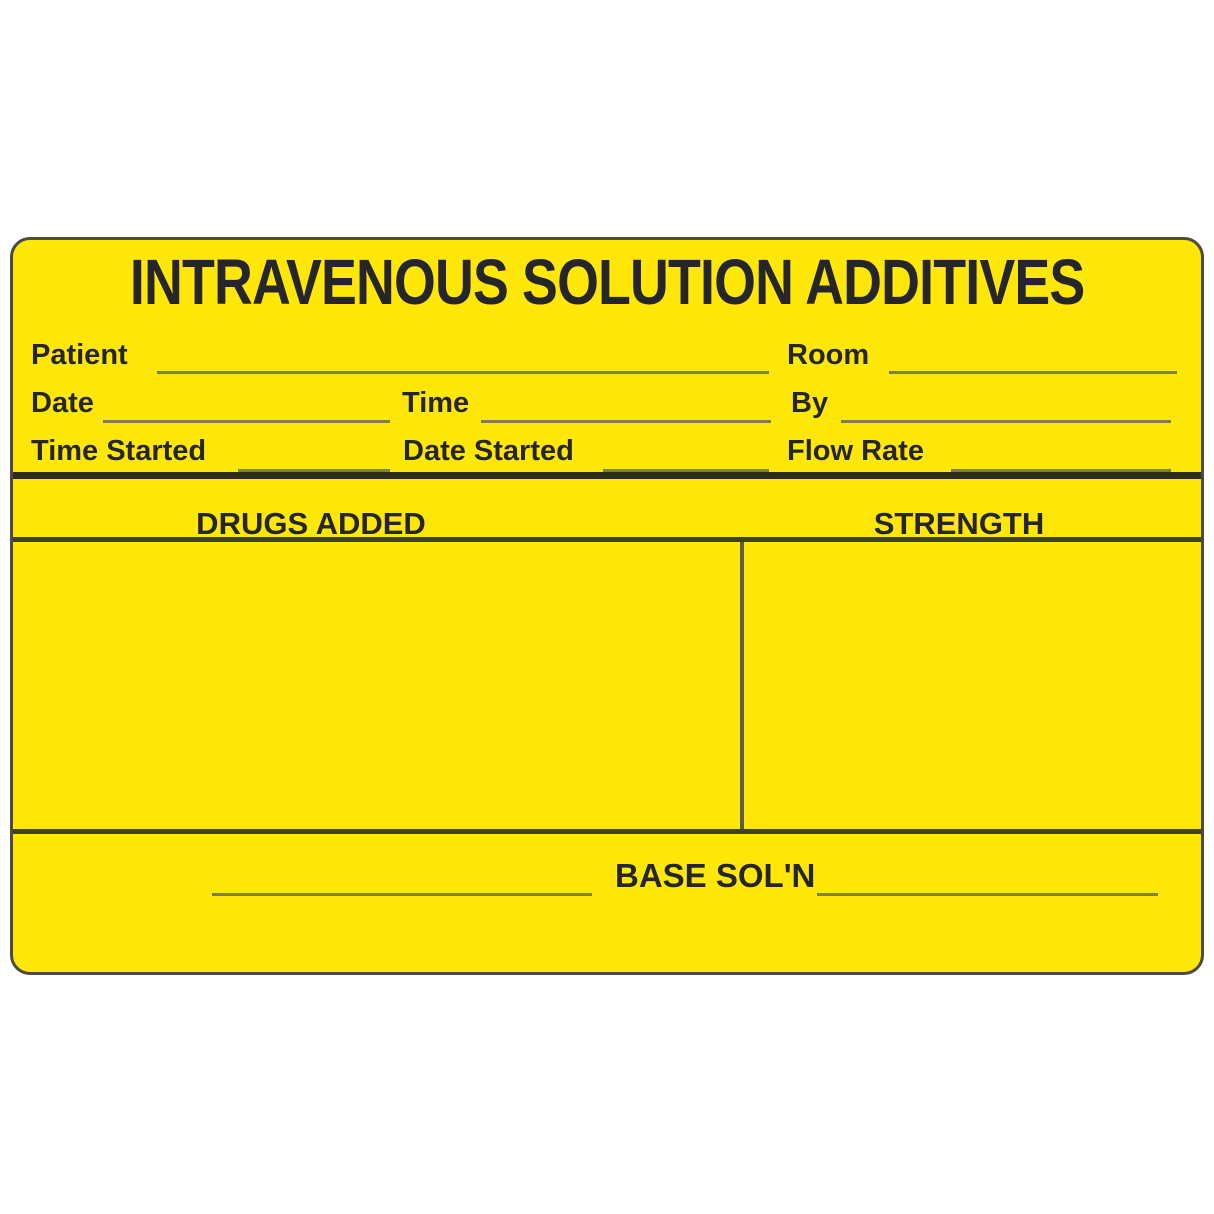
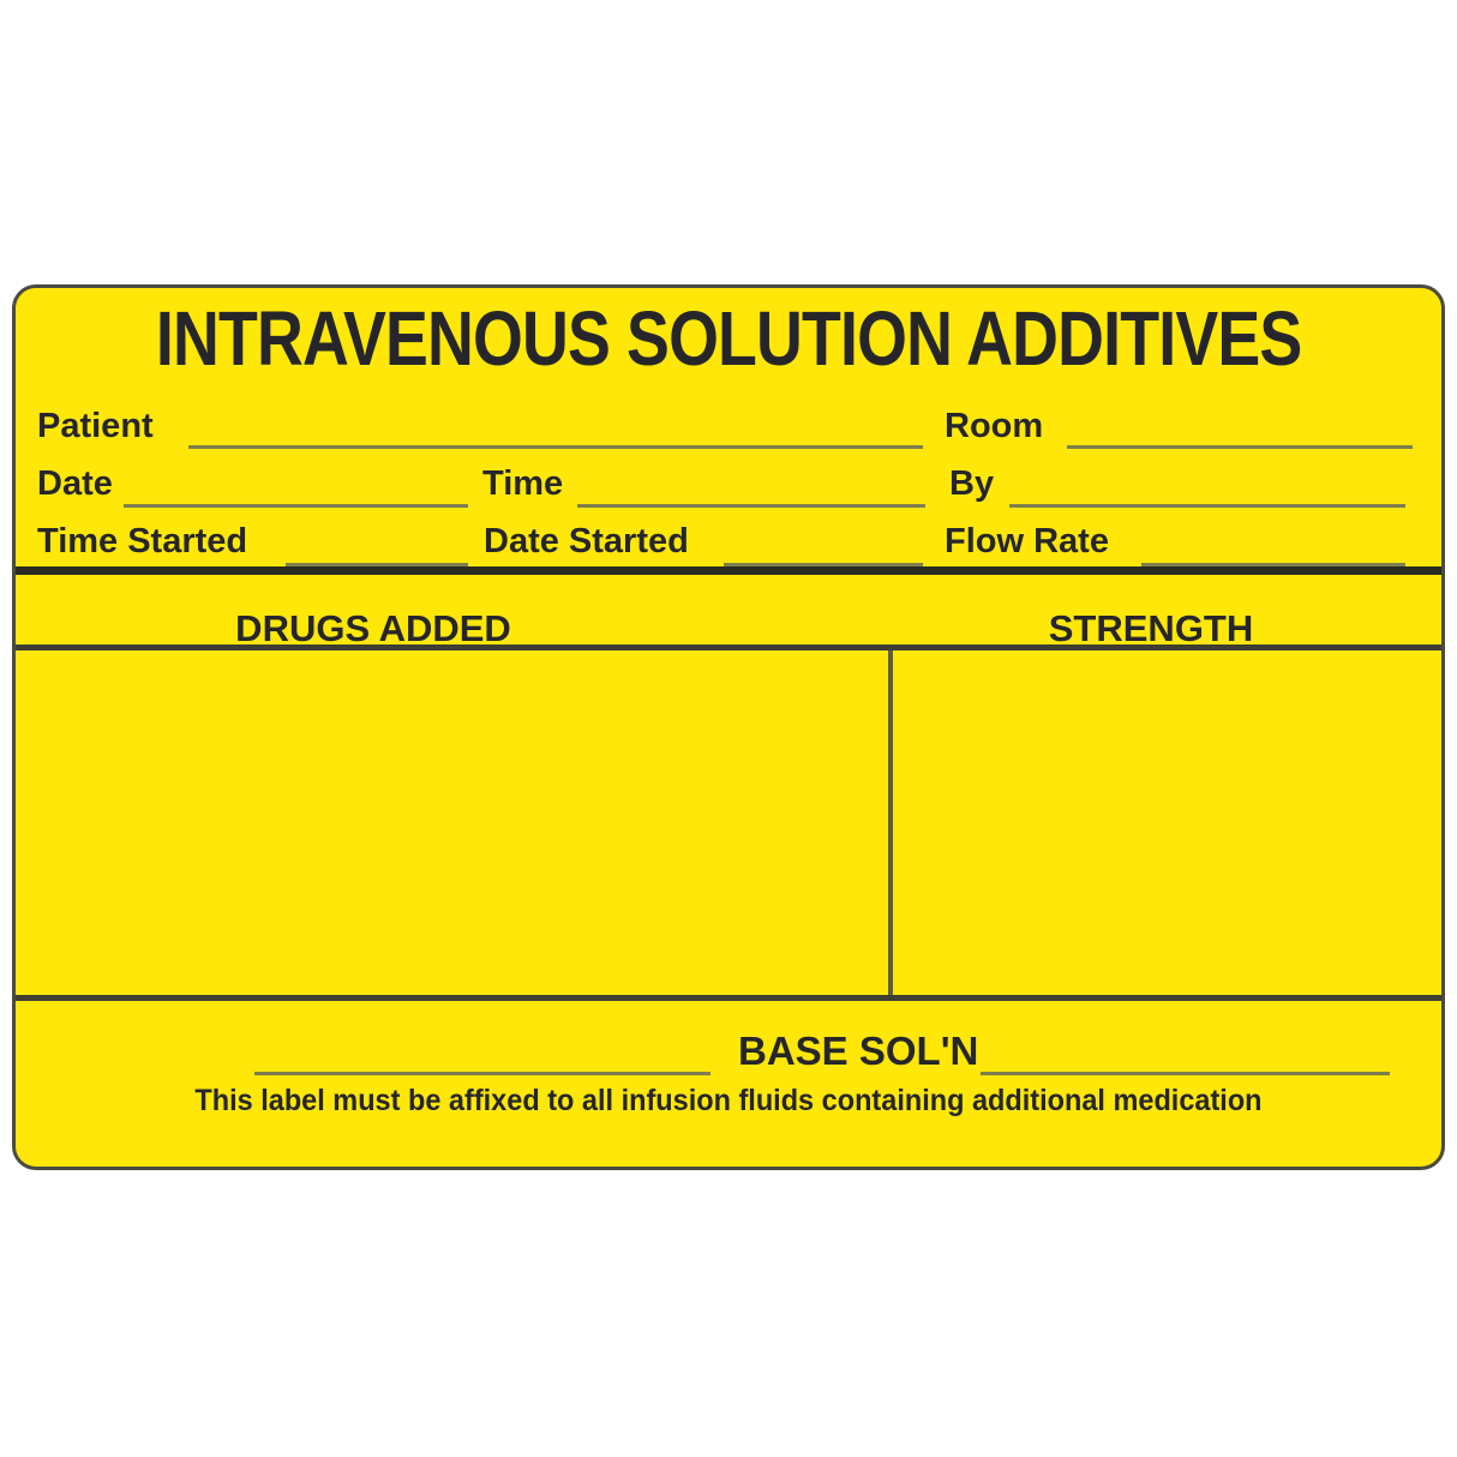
  INTRAVENOUS SOLUTION ADDITIVES
  Patient
  Room
  Date
  Time
  By
  Time Started
  Date Started
  Flow Rate
  DRUGS ADDED
  STRENGTH
  BASE SOL'N
+ This label must be affixed to all infusion fluids containing additional medication
